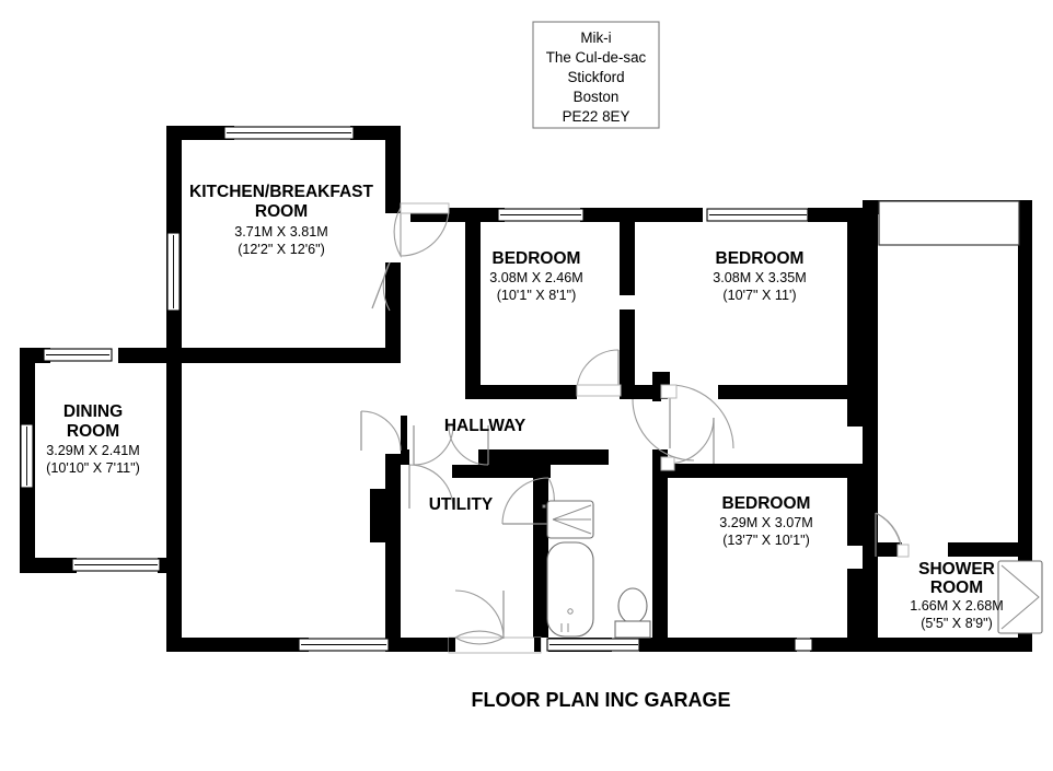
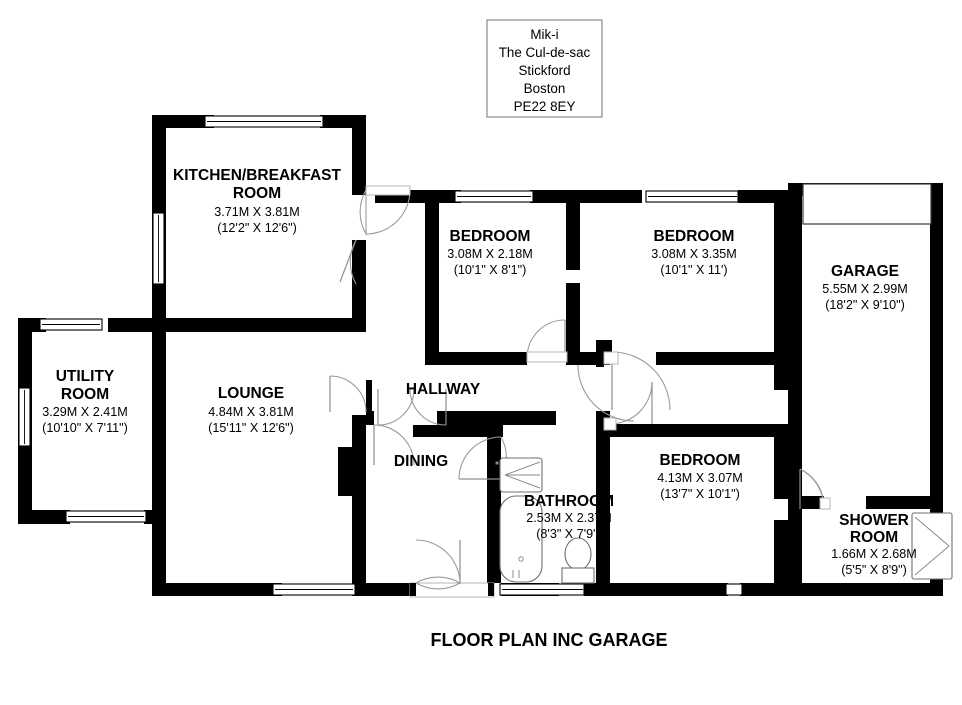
  Mik-i
  The Cul-de-sac
  Stickford
  Boston
  PE22 8EY
  KITCHEN/BREAKFAST
  ROOM
  3.71M X 3.81M
  (12'2" X 12'6")
- DINING
+ UTILITY
  ROOM
  3.29M X 2.41M
  (10'10" X 7'11")
+ LOUNGE
+ 4.84M X 3.81M
+ (15'11" X 12'6")
  BEDROOM
- 3.08M X 2.46M
+ 3.08M X 2.18M
  (10'1" X 8'1")
  BEDROOM
  3.08M X 3.35M
- (10'7" X 11')
+ (10'1" X 11')
  BEDROOM
- 3.29M X 3.07M
+ 4.13M X 3.07M
  (13'7" X 10'1")
+ GARAGE
+ 5.55M X 2.99M
+ (18'2" X 9'10")
+ BATHROOM
+ 2.53M X 2.37M
+ (8'3" X 7'9")
  SHOWER
  ROOM
  1.66M X 2.68M
  (5'5" X 8'9")
  HALLWAY
- UTILITY
+ DINING
  FLOOR PLAN INC GARAGE
